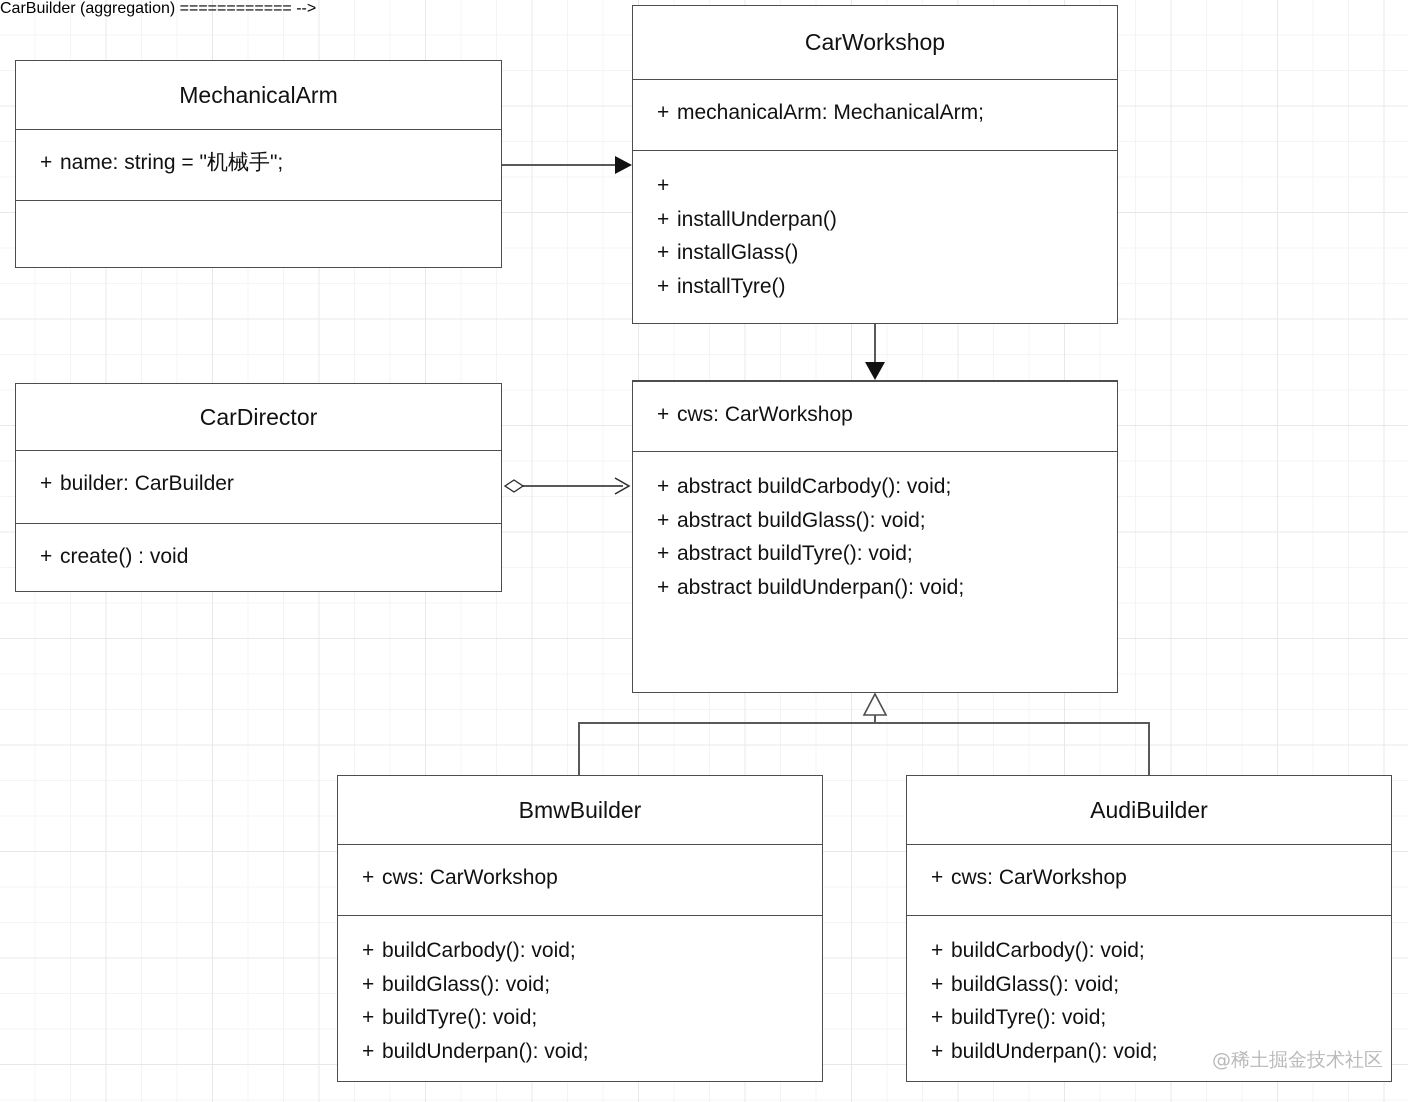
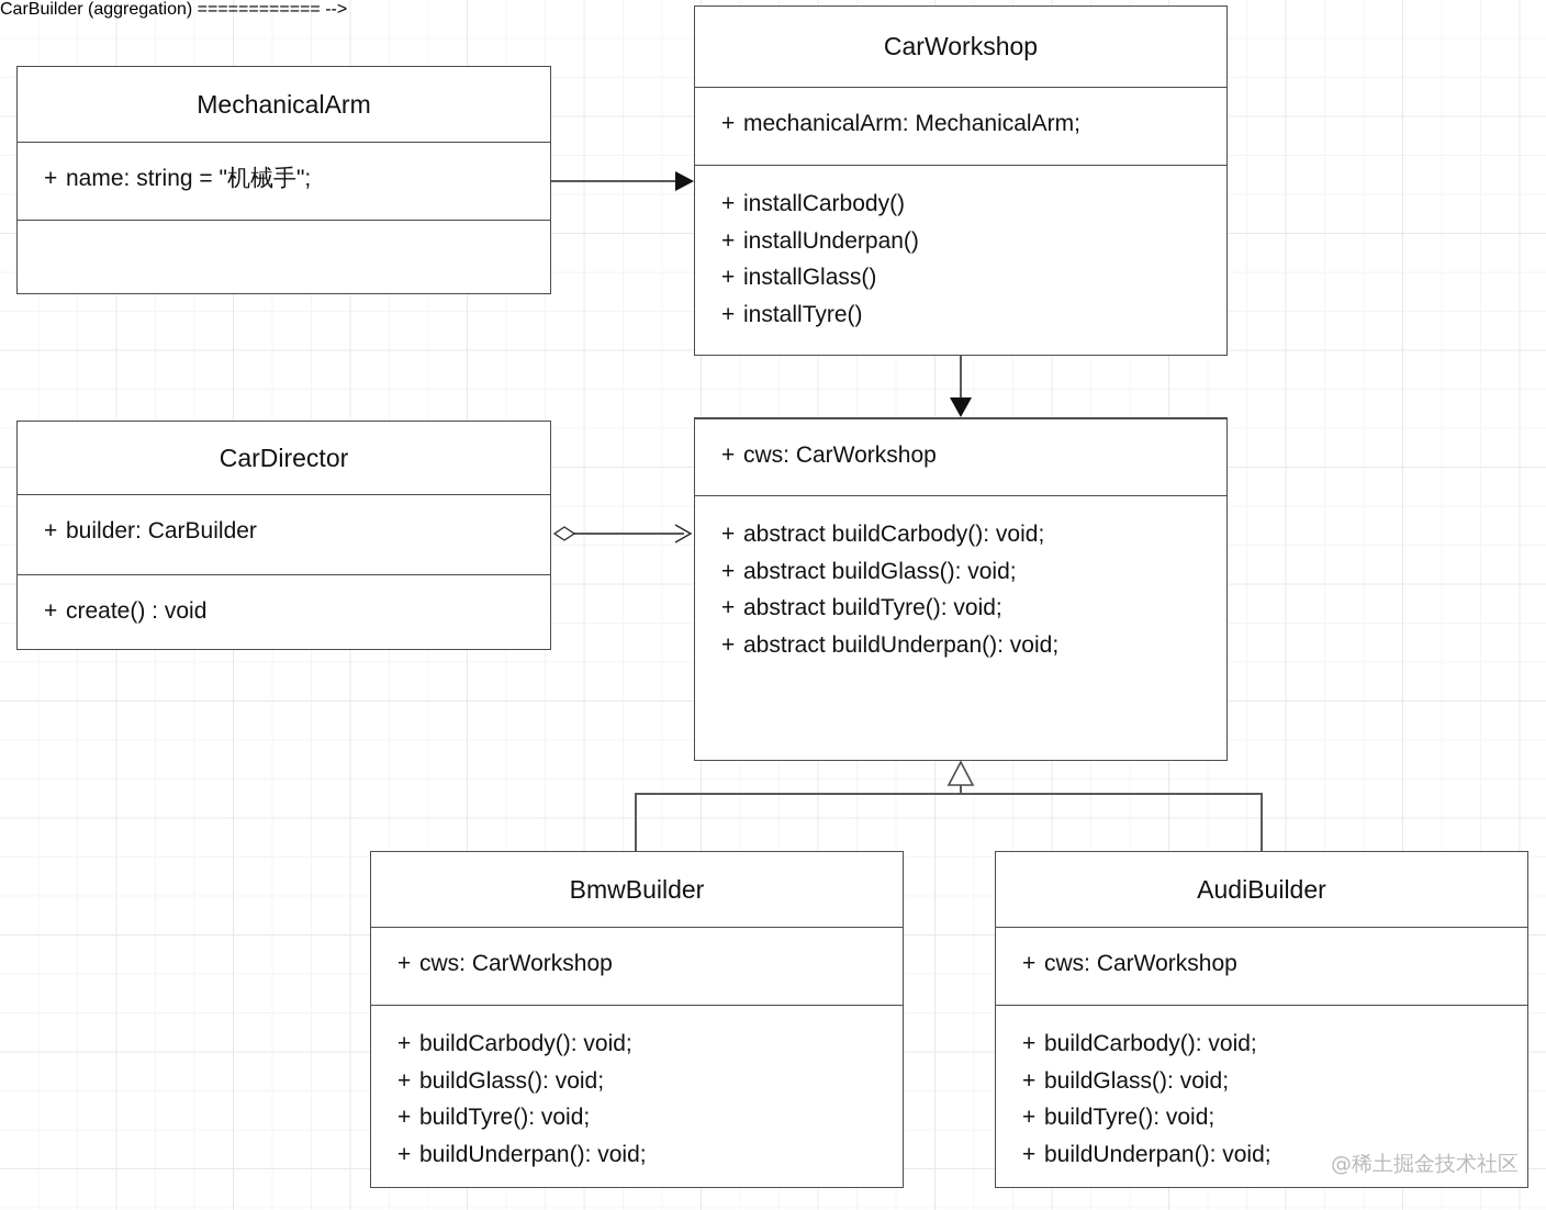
  MechanicalArm
  +
  name: string = "机械手";
  CarWorkshop
  +
  mechanicalArm: MechanicalArm;
  +
+ installCarbody()
  +
  installUnderpan()
  +
  installGlass()
  +
  installTyre()
  CarDirector
  +
  builder: CarBuilder
  +
  create() : void
  +
  cws: CarWorkshop
  +
  abstract buildCarbody(): void;
  +
  abstract buildGlass(): void;
  +
  abstract buildTyre(): void;
  +
  abstract buildUnderpan(): void;
  BmwBuilder
  +
  cws: CarWorkshop
  +
  buildCarbody(): void;
  +
  buildGlass(): void;
  +
  buildTyre(): void;
  +
  buildUnderpan(): void;
  AudiBuilder
  +
  cws: CarWorkshop
  +
  buildCarbody(): void;
  +
  buildGlass(): void;
  +
  buildTyre(): void;
  +
  buildUnderpan(): void;
  CarBuilder (aggregation) ============ -->
  @稀土掘金技术社区
